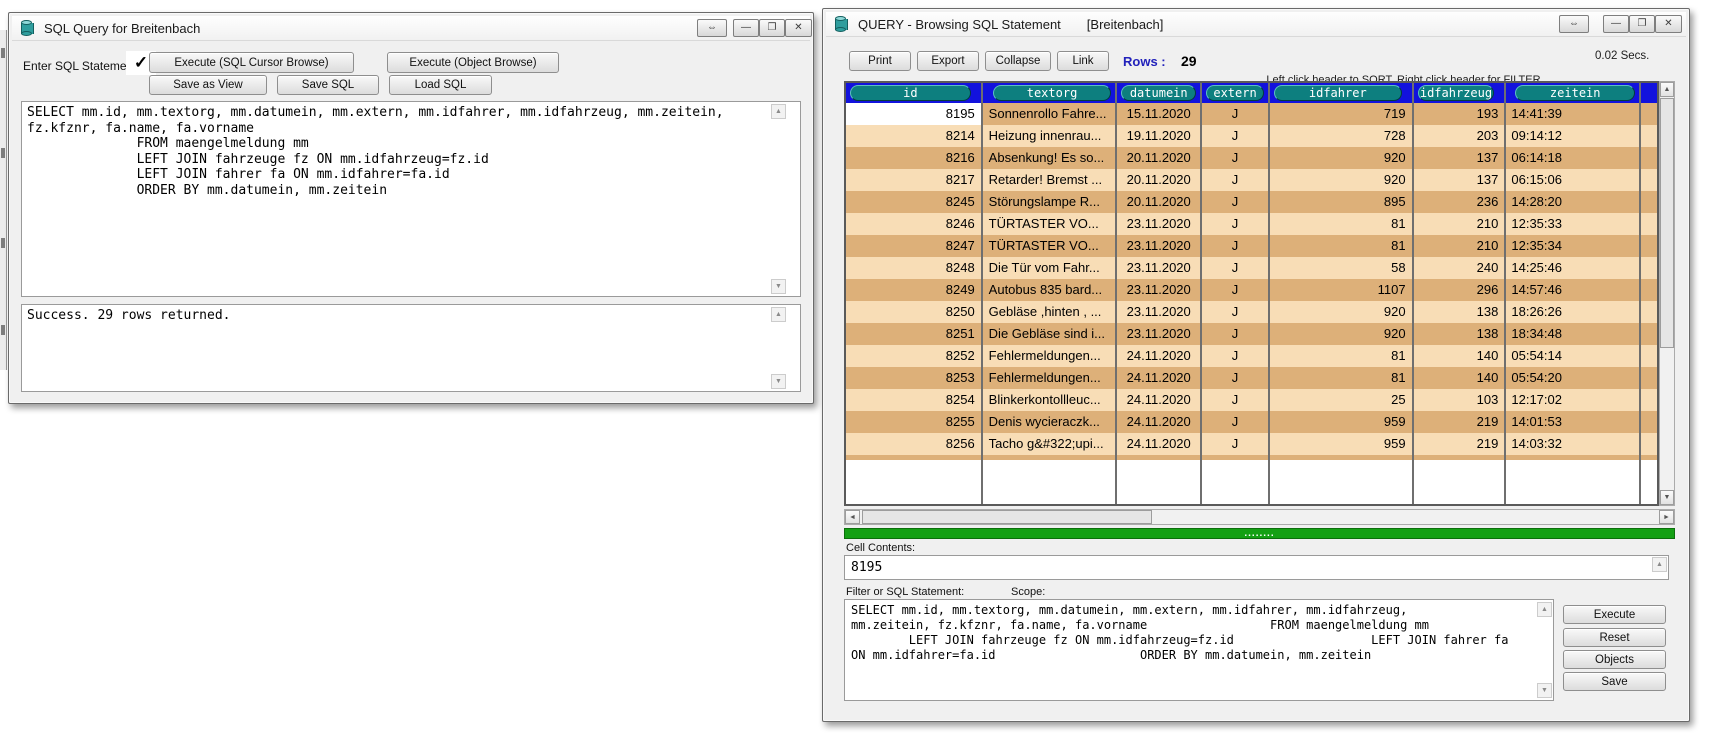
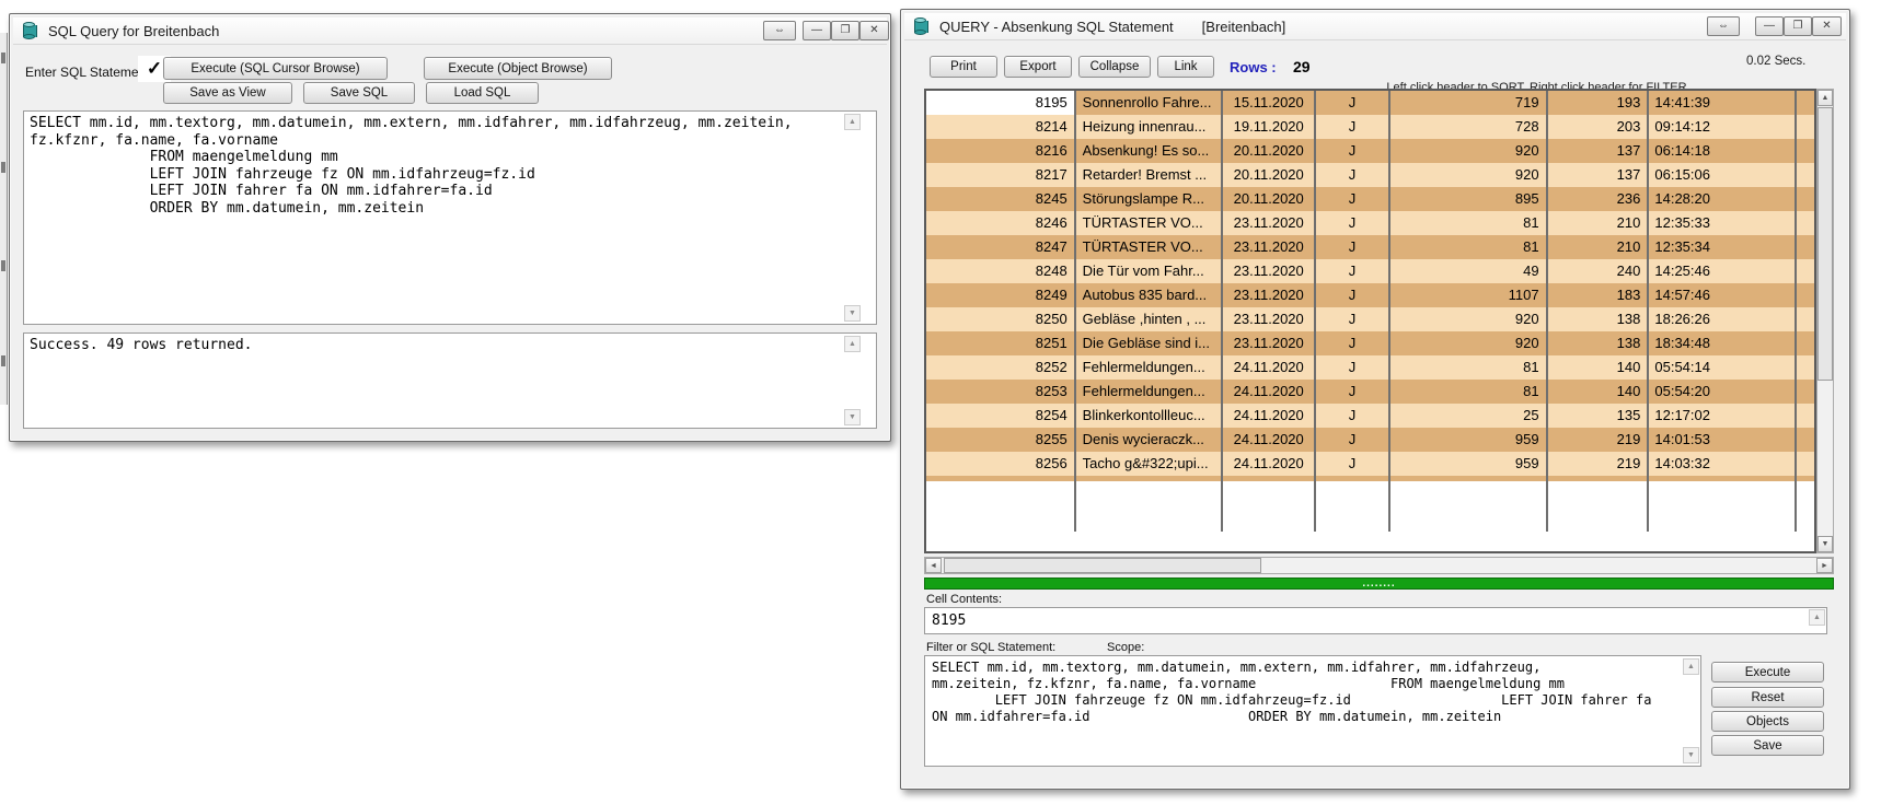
  SQL Query for Breitenbach
  ⇔
  —
  ❐
  ✕
  Enter SQL Stateme
  ✓
  Execute (SQL Cursor Browse)
  Execute (Object Browse)
  Save as View
  Save SQL
  Load SQL
  SELECT mm.id, mm.textorg, mm.datumein, mm.extern, mm.idfahrer, mm.idfahrzeug, mm.zeitein,
  fz.kfznr, fa.name, fa.vorname
  FROM maengelmeldung mm
  LEFT JOIN fahrzeuge fz ON mm.idfahrzeug=fz.id
  LEFT JOIN fahrer fa ON mm.idfahrer=fa.id
  ORDER BY mm.datumein, mm.zeitein
- Success. 29 rows returned.
+ Success. 49 rows returned.
- QUERY - Browsing SQL Statement
+ QUERY - Absenkung SQL Statement
  [Breitenbach]
  ⇔
  —
  ❐
  ✕
  Print
  Export
  Collapse
  Link
  Rows :
  29
  Left click header to SORT. Right click header for FILTER.
  0.02 Secs.
- id
- textorg
- datumein
- extern
- idfahrer
- idfahrzeug
- zeitein
  8195
  Sonnenrollo Fahre...
  15.11.2020
  J
  719
  193
  14:41:39
  8214
  Heizung innenrau...
  19.11.2020
  J
  728
  203
  09:14:12
  8216
  Absenkung! Es so...
  20.11.2020
  J
  920
  137
  06:14:18
  8217
  Retarder! Bremst ...
  20.11.2020
  J
  920
  137
  06:15:06
  8245
  Störungslampe R...
  20.11.2020
  J
  895
  236
  14:28:20
  8246
  TÜRTASTER VO...
  23.11.2020
  J
  81
  210
  12:35:33
  8247
  TÜRTASTER VO...
  23.11.2020
  J
  81
  210
  12:35:34
  8248
  Die Tür vom Fahr...
  23.11.2020
  J
- 58
+ 49
  240
  14:25:46
  8249
  Autobus 835 bard...
  23.11.2020
  J
  1107
- 296
+ 183
  14:57:46
  8250
  Gebläse ,hinten , ...
  23.11.2020
  J
  920
  138
  18:26:26
  8251
  Die Gebläse sind i...
  23.11.2020
  J
  920
  138
  18:34:48
  8252
  Fehlermeldungen...
  24.11.2020
  J
  81
  140
  05:54:14
  8253
  Fehlermeldungen...
  24.11.2020
  J
  81
  140
  05:54:20
  8254
  Blinkerkontollleuc...
  24.11.2020
  J
  25
- 103
+ 135
  12:17:02
  8255
  Denis wycieraczk...
  24.11.2020
  J
  959
  219
  14:01:53
  8256
  Tacho g&#322;upi...
  24.11.2020
  J
  959
  219
  14:03:32
  ........
  Cell Contents:
  8195
  Filter or SQL Statement:
  Scope:
  SELECT mm.id, mm.textorg, mm.datumein, mm.extern, mm.idfahrer, mm.idfahrzeug,
  mm.zeitein, fz.kfznr, fa.name, fa.vorname FROM maengelmeldung mm
  LEFT JOIN fahrzeuge fz ON mm.idfahrzeug=fz.id LEFT JOIN fahrer fa
  ON mm.idfahrer=fa.id ORDER BY mm.datumein, mm.zeitein
  Execute
  Reset
  Objects
  Save
